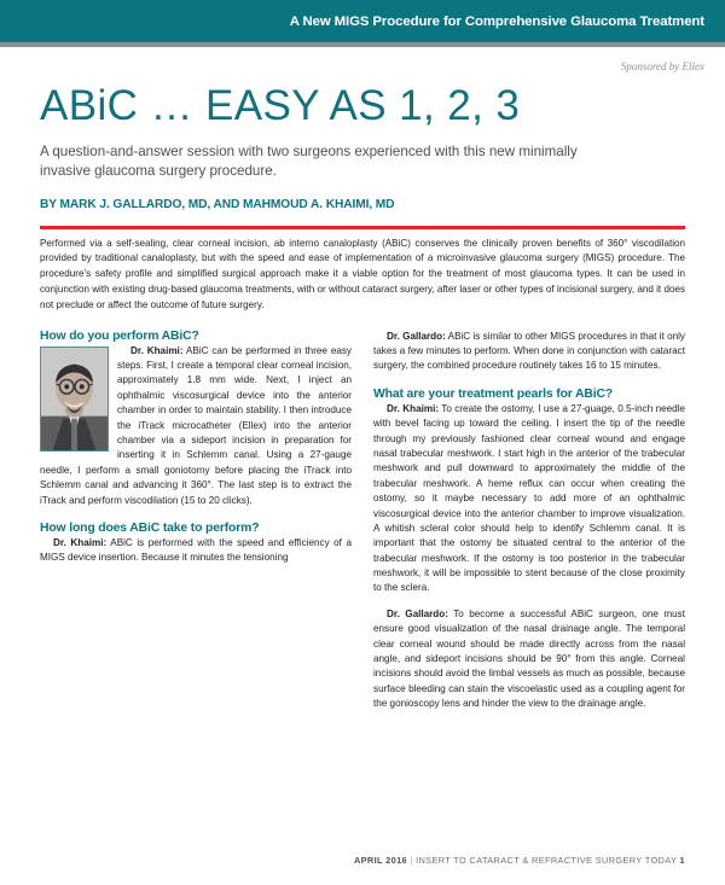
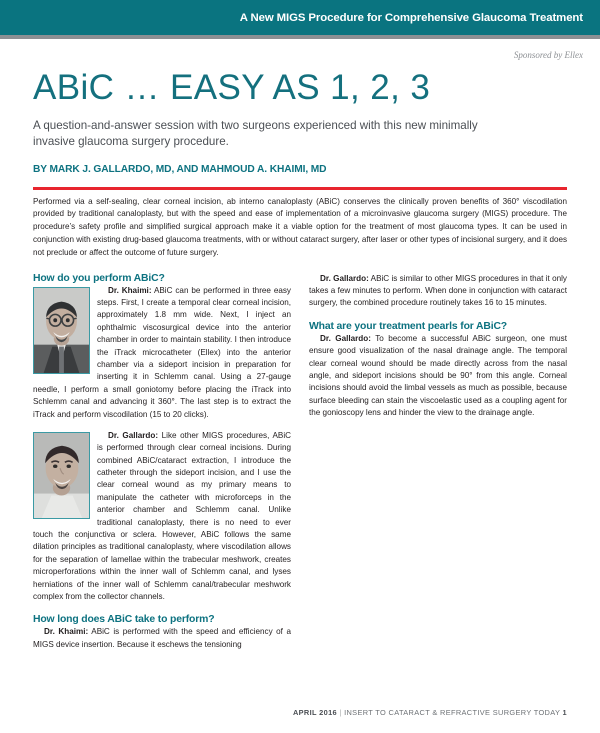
  A New MIGS Procedure for Comprehensive Glaucoma Treatment
  Sponsored by Ellex
  ABiC … EASY AS 1, 2, 3
  A question-and-answer session with two surgeons experienced with this new minimally invasive glaucoma surgery procedure.
  BY MARK J. GALLARDO, MD, AND MAHMOUD A. KHAIMI, MD
  Performed via a self-sealing, clear corneal incision, ab interno canaloplasty (ABiC) conserves the clinically proven benefits of 360° viscodilation provided by traditional canaloplasty, but with the speed and ease of implementation of a microinvasive glaucoma surgery (MIGS) procedure. The procedure’s safety profile and simplified surgical approach make it a viable option for the treatment of most glaucoma types. It can be used in conjunction with existing drug-based glaucoma treatments, with or without cataract surgery, after laser or other types of incisional surgery, and it does not preclude or affect the outcome of future surgery.
  How do you perform ABiC?
  Dr. Khaimi: ABiC can be performed in three easy steps. First, I create a temporal clear corneal incision, approximately 1.8 mm wide. Next, I inject an ophthalmic viscosurgical device into the anterior chamber in order to maintain stability. I then introduce the iTrack microcatheter (Ellex) into the anterior chamber via a sideport incision in preparation for inserting it in Schlemm canal. Using a 27-gauge needle, I perform a small goniotomy before placing the iTrack into Schlemm canal and advancing it 360°. The last step is to extract the iTrack and perform viscodilation (15 to 20 clicks).
+ Dr. Gallardo: Like other MIGS procedures, ABiC is performed through clear corneal incisions. During combined ABiC/cataract extraction, I introduce the catheter through the sideport incision, and I use the clear corneal wound as my primary means to manipulate the catheter with microforceps in the anterior chamber and Schlemm canal. Unlike traditional canaloplasty, there is no need to ever touch the conjunctiva or sclera. However, ABiC follows the same dilation principles as traditional canaloplasty, where viscodilation allows for the separation of lamellae within the trabecular meshwork, creates microperforations within the inner wall of Schlemm canal, and lyses herniations of the inner wall of Schlemm canal/trabecular meshwork complex from the collector channels.
  How long does ABiC take to perform?
- Dr. Khaimi: ABiC is performed with the speed and efficiency of a MIGS device insertion. Because it minutes the tensioning
+ Dr. Khaimi: ABiC is performed with the speed and efficiency of a MIGS device insertion. Because it eschews the tensioning
  Dr. Gallardo: ABiC is similar to other MIGS procedures in that it only takes a few minutes to perform. When done in conjunction with cataract surgery, the combined procedure routinely takes 16 to 15 minutes.
  What are your treatment pearls for ABiC?
- Dr. Khaimi: To create the ostomy, I use a 27-guage, 0.5-inch needle with bevel facing up toward the ceiling. I insert the tip of the needle through my previously fashioned clear corneal wound and engage nasal trabecular meshwork. I start high in the anterior of the trabecular meshwork and pull downward to approximately the middle of the trabecular meshwork. A heme reflux can occur when creating the ostomy, so it maybe necessary to add more of an ophthalmic viscosurgical device into the anterior chamber to improve visualization. A whitish scleral color should help to identify Schlemm canal. It is important that the ostomy be situated central to the anterior of the trabecular meshwork. If the ostomy is too posterior in the trabecular meshwork, it will be impossible to stent because of the close proximity to the sclera.
  Dr. Gallardo: To become a successful ABiC surgeon, one must ensure good visualization of the nasal drainage angle. The temporal clear corneal wound should be made directly across from the nasal angle, and sideport incisions should be 90° from this angle. Corneal incisions should avoid the limbal vessels as much as possible, because surface bleeding can stain the viscoelastic used as a coupling agent for the gonioscopy lens and hinder the view to the drainage angle.
  APRIL 2016 | INSERT TO CATARACT & REFRACTIVE SURGERY TODAY 1
